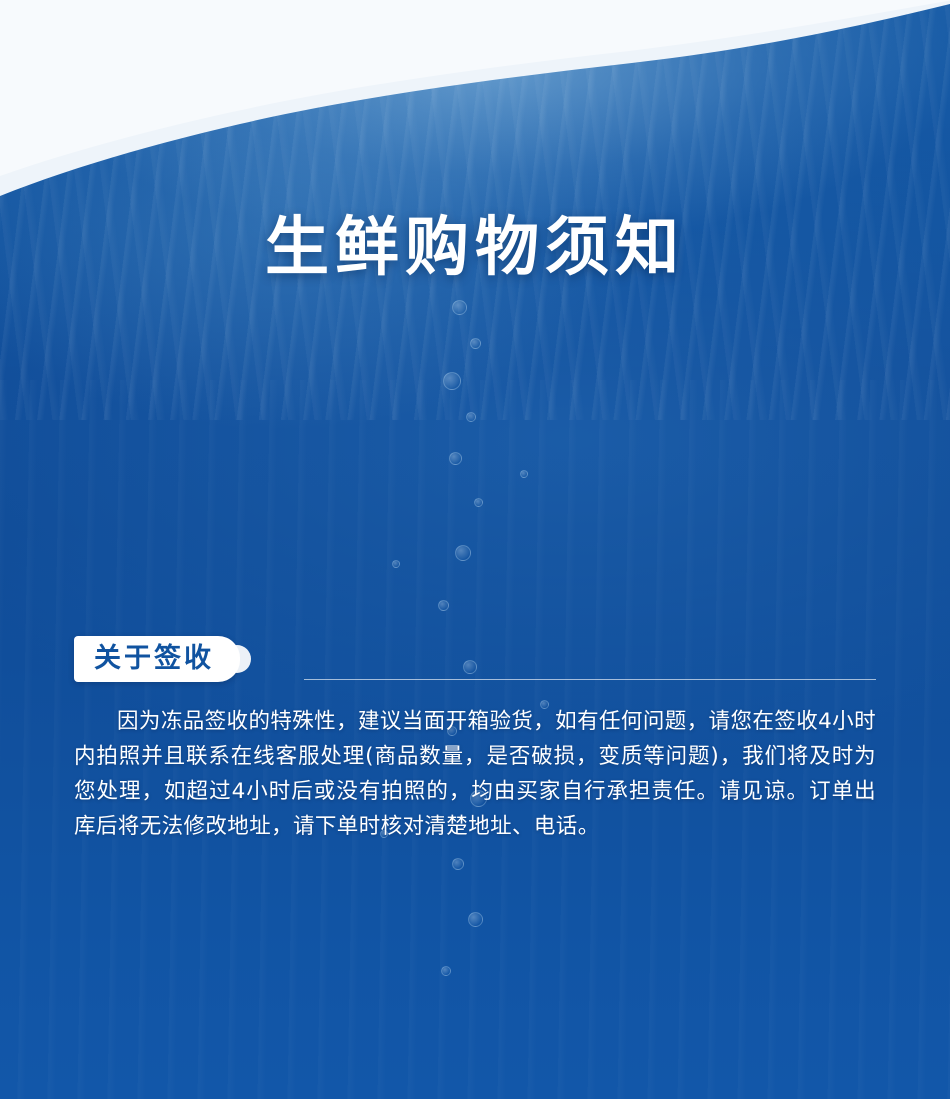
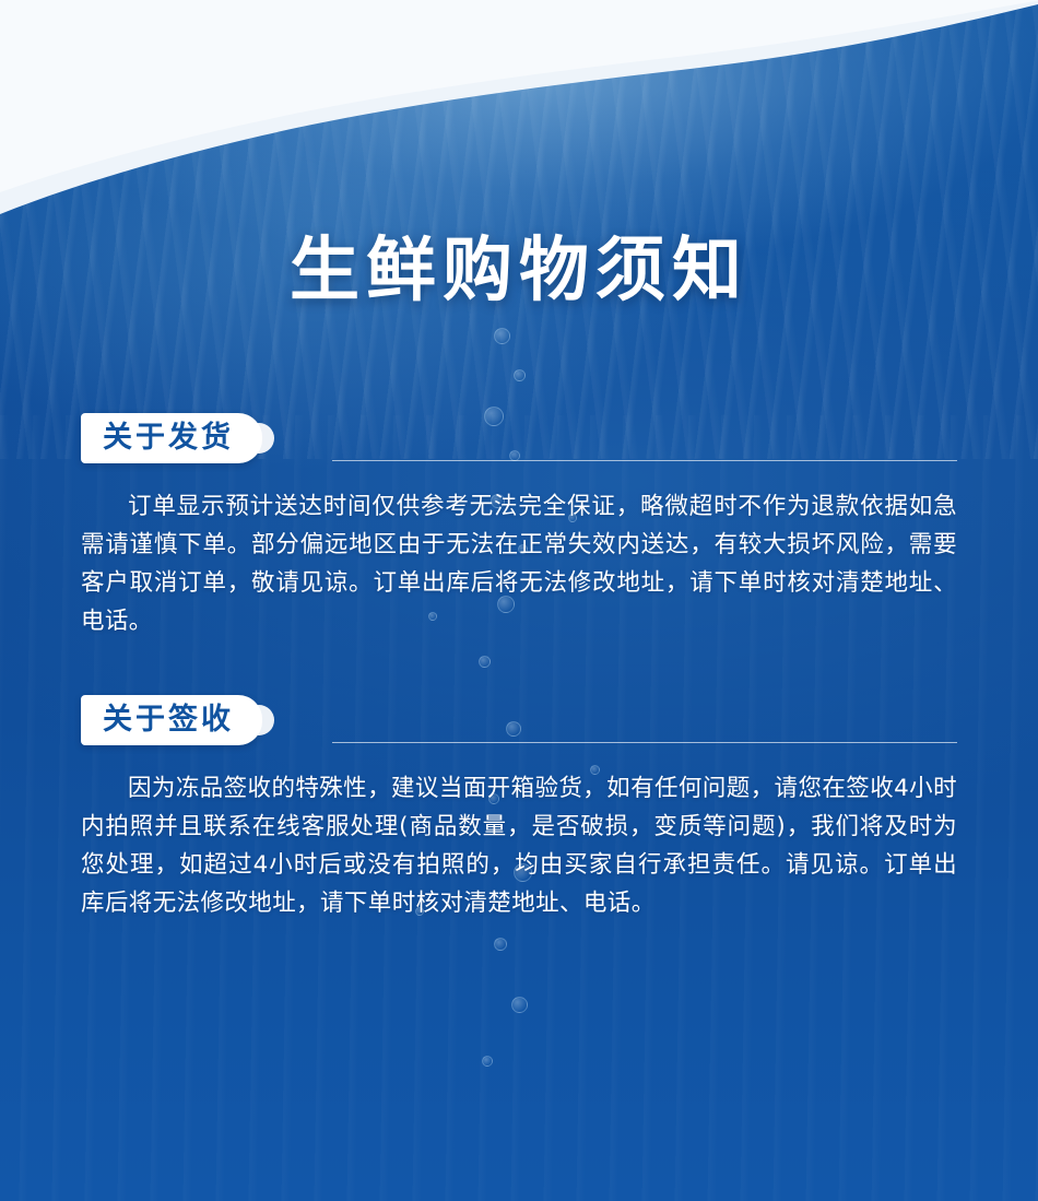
  生鲜购物须知
+ 关于发货
+ 订单显示预计送达时间仅供参考无法完全保证，略微超时不作为退款依据如急需请谨慎下单。部分偏远地区由于无法在正常失效内送达，有较大损坏风险，需要客户取消订单，敬请见谅。订单出库后将无法修改地址，请下单时核对清楚地址、电话。
  关于签收
  因为冻品签收的特殊性，建议当面开箱验货，如有任何问题，请您在签收4小时内拍照并且联系在线客服处理(商品数量，是否破损，变质等问题)，我们将及时为您处理，如超过4小时后或没有拍照的，均由买家自行承担责任。请见谅。订单出库后将无法修改地址，请下单时核对清楚地址、电话。
